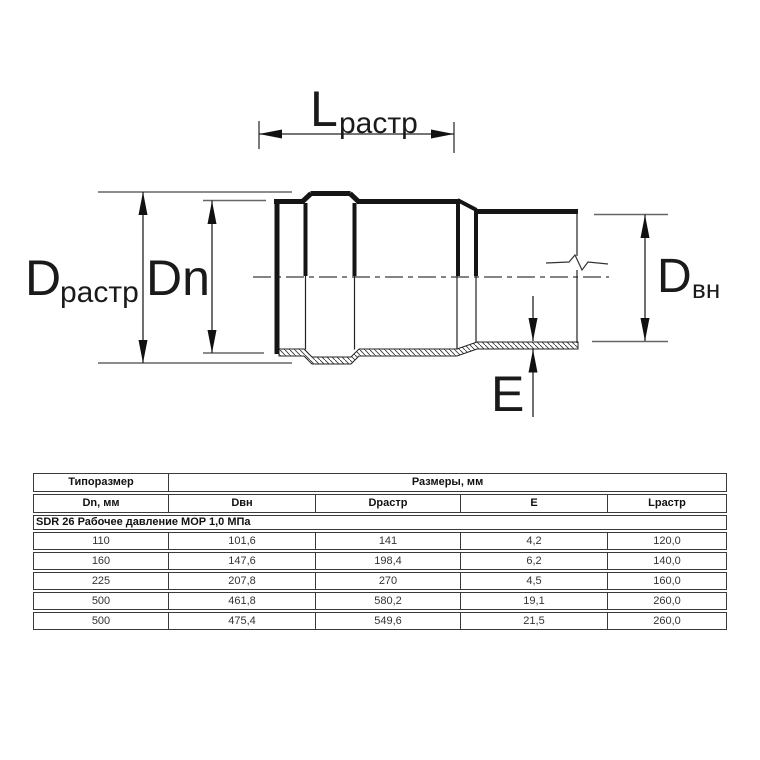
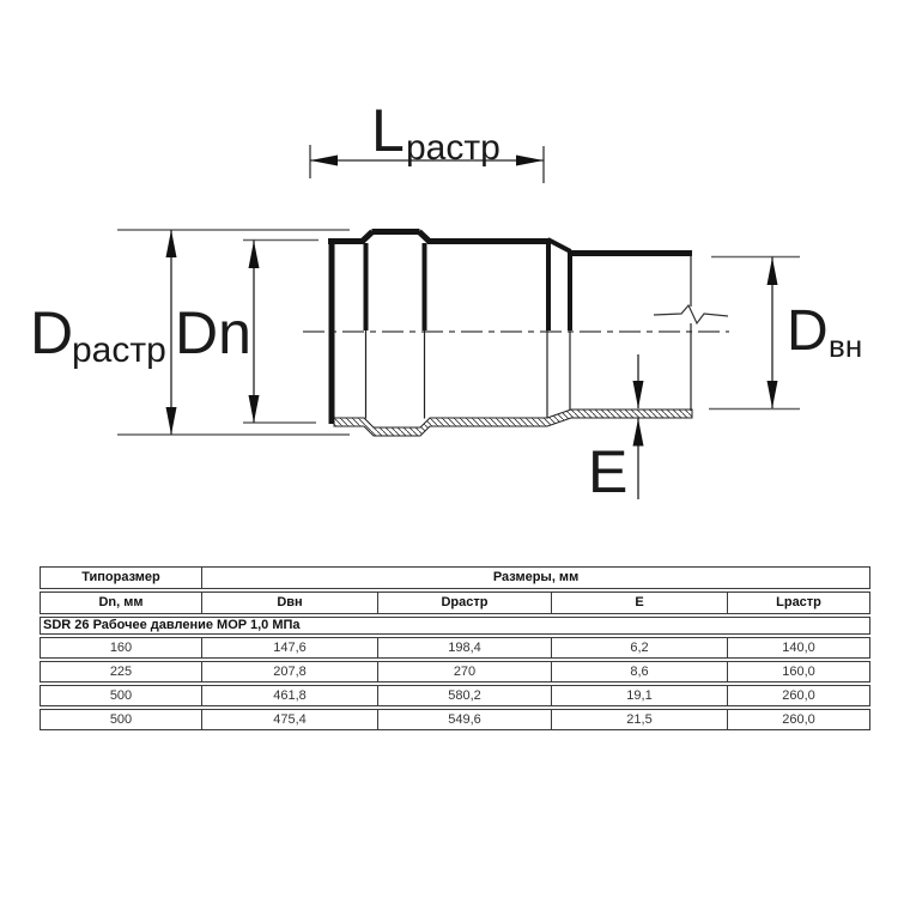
  L
  растр
  D
  растр
  Dn
  D
  вн
  E
  Типоразмер	Размеры, мм
  Dn, мм	Dвн	Dрастр	E	Lрастр
  SDR 26 Рабочее давление MOP 1,0 МПа
- 110	101,6	141	4,2	120,0
  160	147,6	198,4	6,2	140,0
- 225	207,8	270	4,5	160,0
+ 225	207,8	270	8,6	160,0
  500	461,8	580,2	19,1	260,0
  500	475,4	549,6	21,5	260,0
